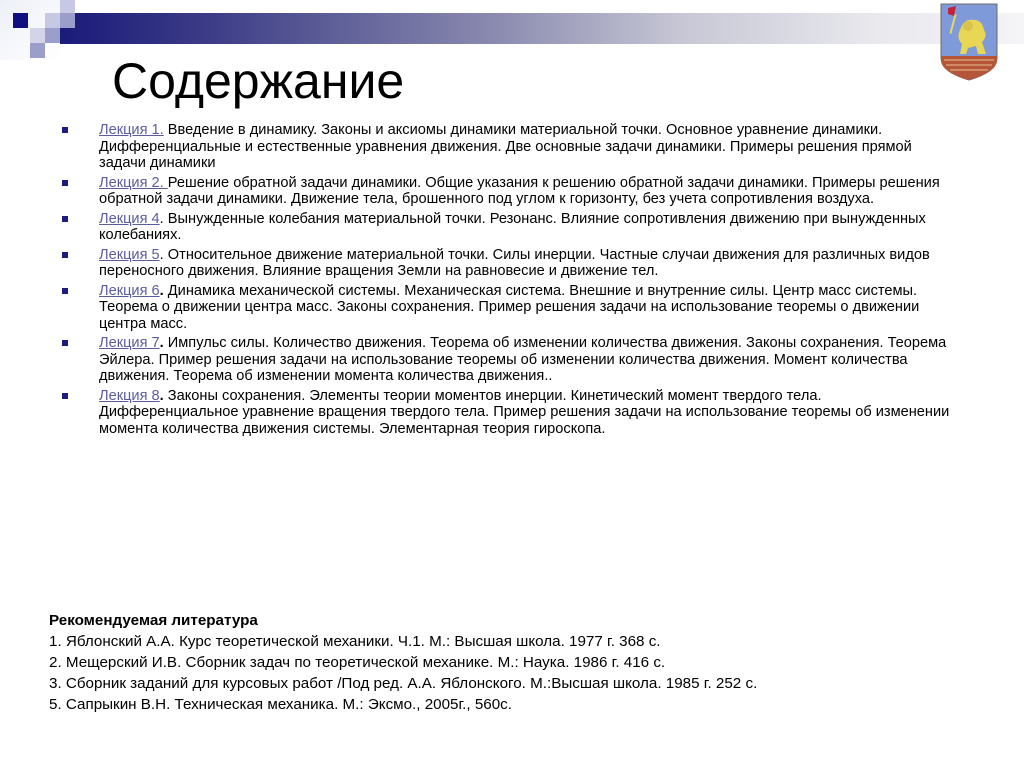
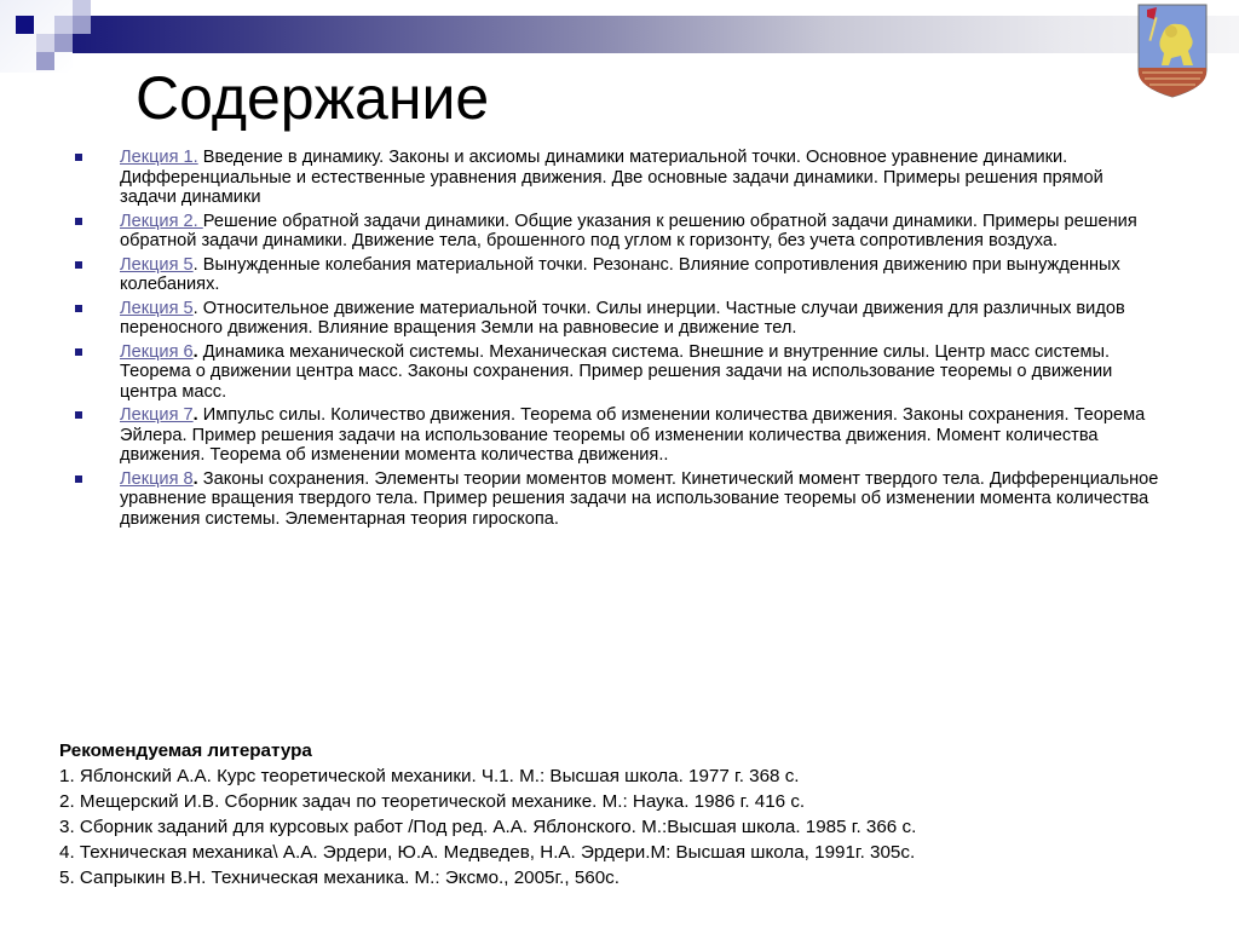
  Содержание
  Лекция 1. Введение в динамику. Законы и аксиомы динамики материальной точки. Основное уравнение динамики. Дифференциальные и естественные уравнения движения. Две основные задачи динамики. Примеры решения прямой задачи динамики
  Лекция 2. Решение обратной задачи динамики. Общие указания к решению обратной задачи динамики. Примеры решения обратной задачи динамики. Движение тела, брошенного под углом к горизонту, без учета сопротивления воздуха.
- Лекция 4. Вынужденные колебания материальной точки. Резонанс. Влияние сопротивления движению при вынужденных колебаниях.
+ Лекция 5. Вынужденные колебания материальной точки. Резонанс. Влияние сопротивления движению при вынужденных колебаниях.
  Лекция 5. Относительное движение материальной точки. Силы инерции. Частные случаи движения для различных видов переносного движения. Влияние вращения Земли на равновесие и движение тел.
  Лекция 6. Динамика механической системы. Механическая система. Внешние и внутренние силы. Центр масс системы. Теорема о движении центра масс. Законы сохранения. Пример решения задачи на использование теоремы о движении центра масс.
  Лекция 7. Импульс силы. Количество движения. Теорема об изменении количества движения. Законы сохранения. Теорема Эйлера. Пример решения задачи на использование теоремы об изменении количества движения. Момент количества движения. Теорема об изменении момента количества движения..
- Лекция 8. Законы сохранения. Элементы теории моментов инерции. Кинетический момент твердого тела. Дифференциальное уравнение вращения твердого тела. Пример решения задачи на использование теоремы об изменении момента количества движения системы. Элементарная теория гироскопа.
+ Лекция 8. Законы сохранения. Элементы теории моментов момент. Кинетический момент твердого тела. Дифференциальное уравнение вращения твердого тела. Пример решения задачи на использование теоремы об изменении момента количества движения системы. Элементарная теория гироскопа.
  Рекомендуемая литература
  1. Яблонский А.А. Курс теоретической механики. Ч.1. М.: Высшая школа. 1977 г. 368 с.
  2. Мещерский И.В. Сборник задач по теоретической механике. М.: Наука. 1986 г. 416 с.
- 3. Сборник заданий для курсовых работ /Под ред. А.А. Яблонского. М.:Высшая школа. 1985 г. 252 с.
+ 3. Сборник заданий для курсовых работ /Под ред. А.А. Яблонского. М.:Высшая школа. 1985 г. 366 с.
+ 4. Техническая механика\ А.А. Эрдери, Ю.А. Медведев, Н.А. Эрдери.М: Высшая школа, 1991г. 305с.
  5. Сапрыкин В.Н. Техническая механика. М.: Эксмо., 2005г., 560с.
